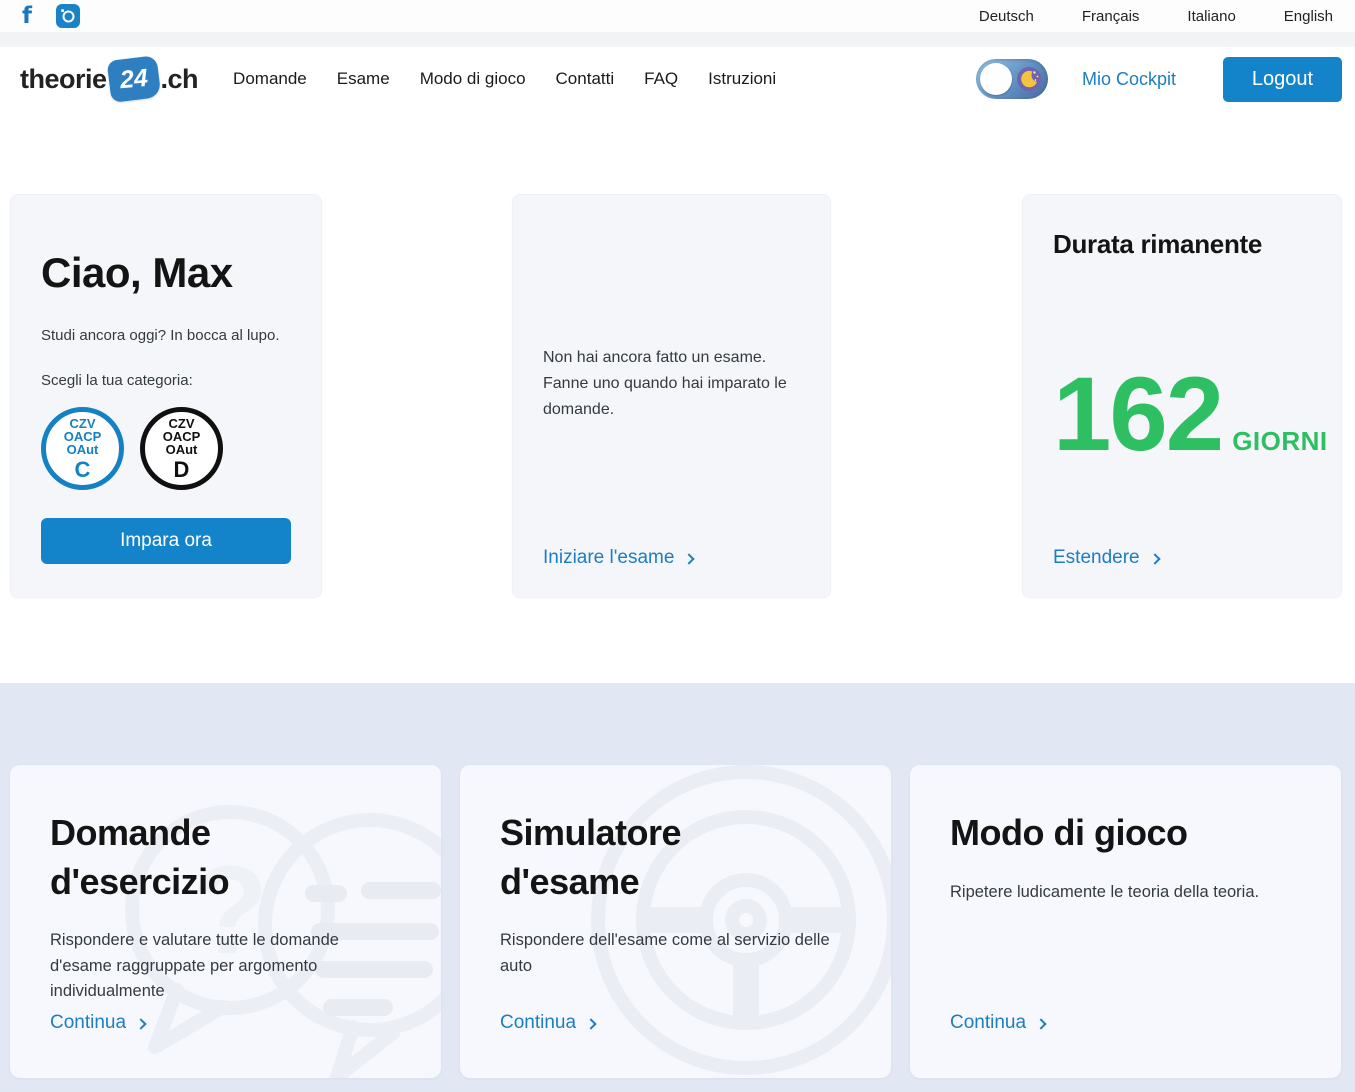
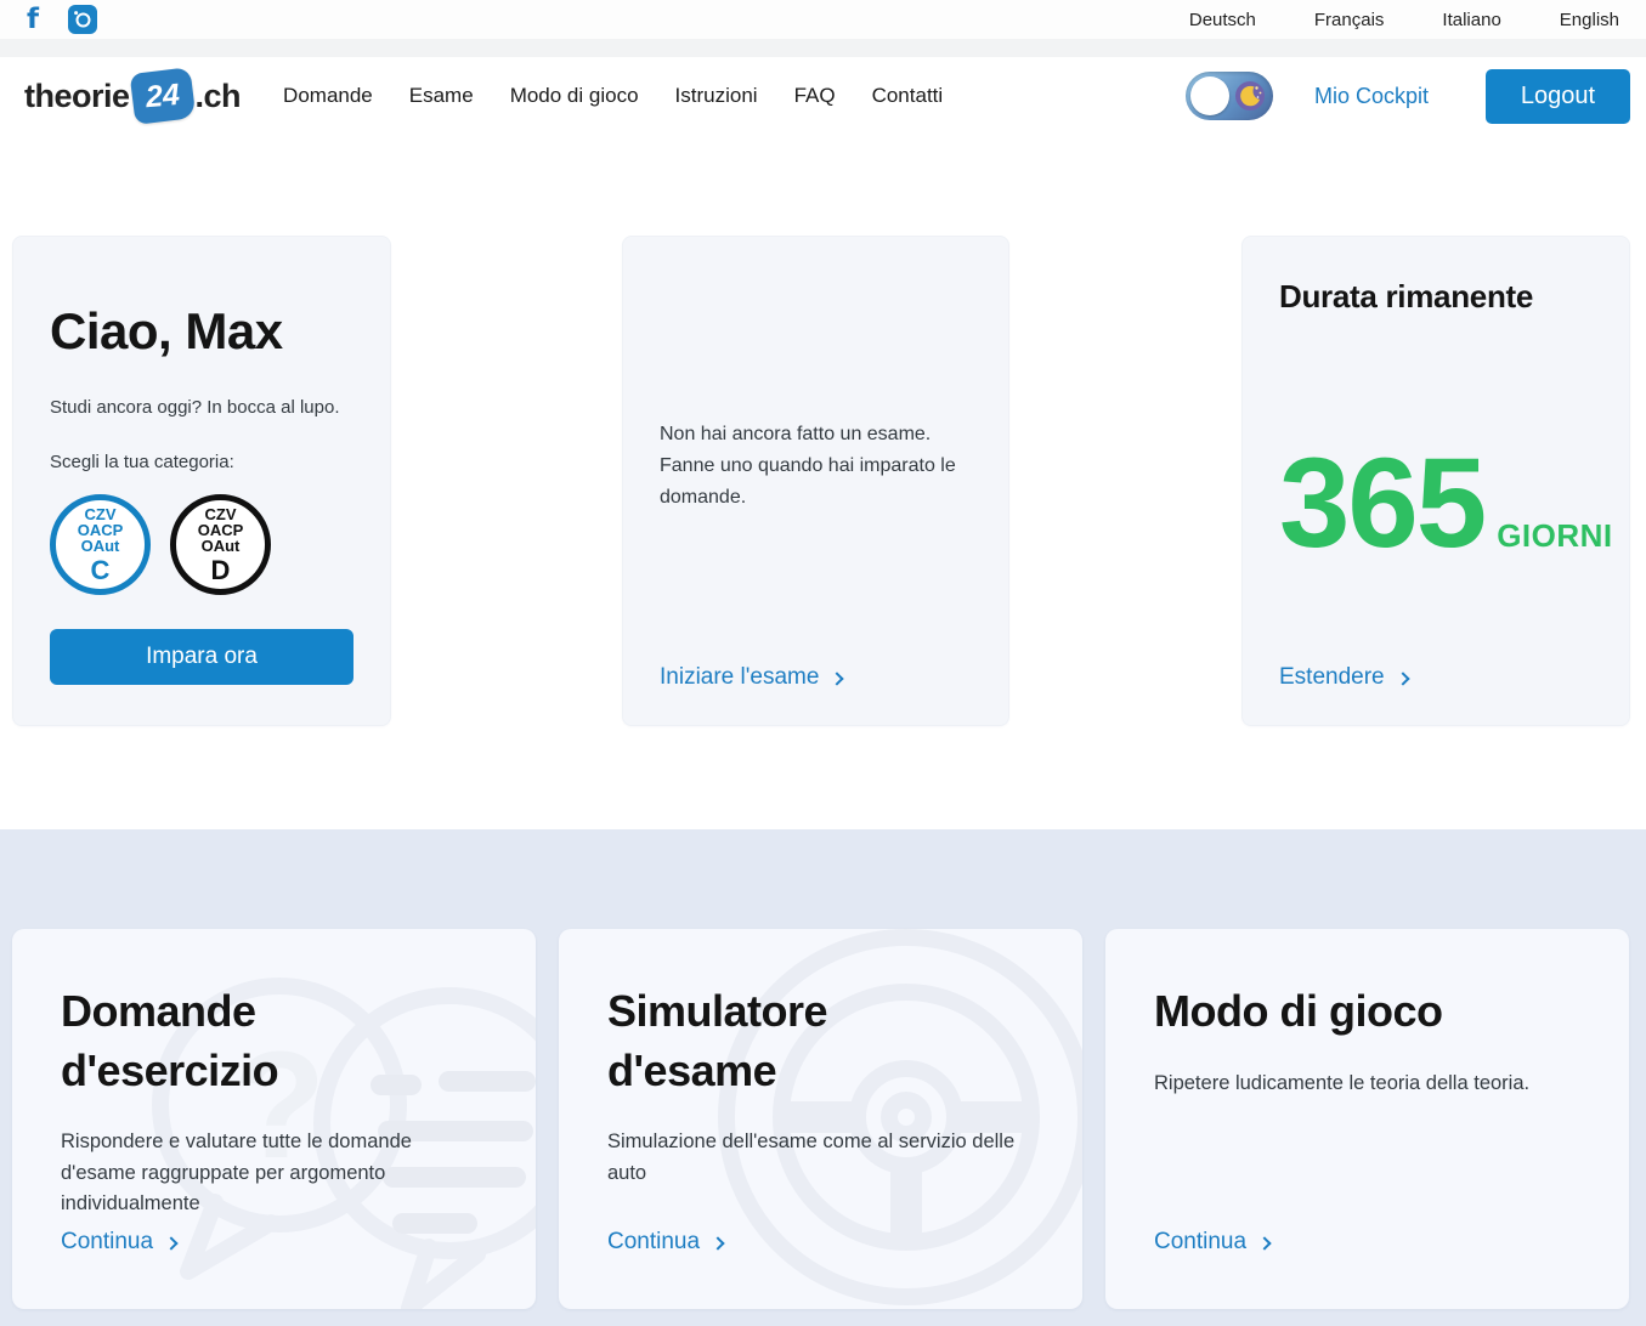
  f
  Deutsch
  Français
  Italiano
  English
  theorie
  .ch
  Domande
  Esame
  Modo di gioco
- Contatti
+ Istruzioni
  FAQ
- Istruzioni
+ Contatti
  Mio Cockpit
  Logout
  Ciao, Max
  Studi ancora oggi? In bocca al lupo.
  Scegli la tua categoria:
  CZV
  OACP
  OAut
  C
  CZV
  OACP
  OAut
  D
  Impara ora
  Non hai ancora fatto un esame. Fanne uno quando hai imparato le domande.
  Iniziare l'esame
  Durata rimanente
- 162 GIORNI
+ 365 GIORNI
  Estendere
  ?
  Domande d'esercizio
  Rispondere e valutare tutte le domande d'esame raggruppate per argomento individualmente
  Continua
  Simulatore d'esame
- Rispondere dell'esame come al servizio delle auto
+ Simulazione dell'esame come al servizio delle auto
  Continua
  Modo di gioco
  Ripetere ludicamente le teoria della teoria.
  Continua
